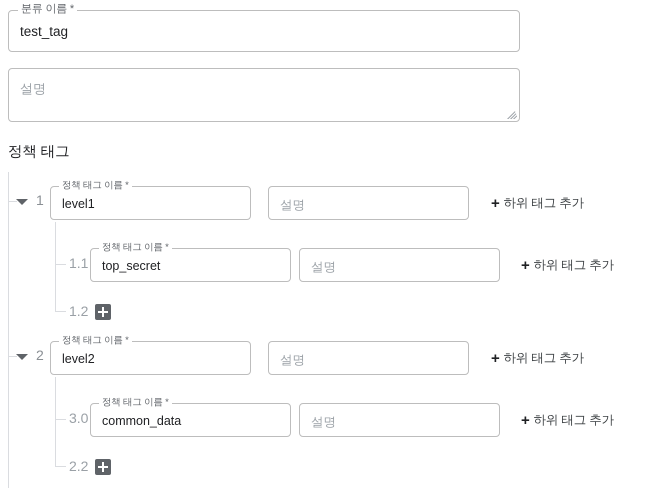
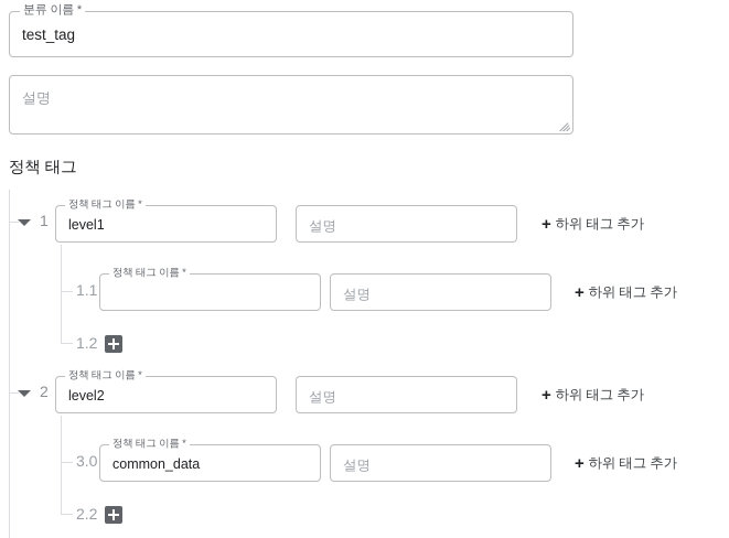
  분류 이름 *
  test_tag
  설명
  정책 태그
  1
  정책 태그 이름 *
  level1
  설명
  + 하위 태그 추가
  1.1
  정책 태그 이름 *
- top_secret
  설명
  + 하위 태그 추가
  1.2
  2
  정책 태그 이름 *
  level2
  설명
  + 하위 태그 추가
  3.0
  정책 태그 이름 *
  common_data
  설명
  + 하위 태그 추가
  2.2
